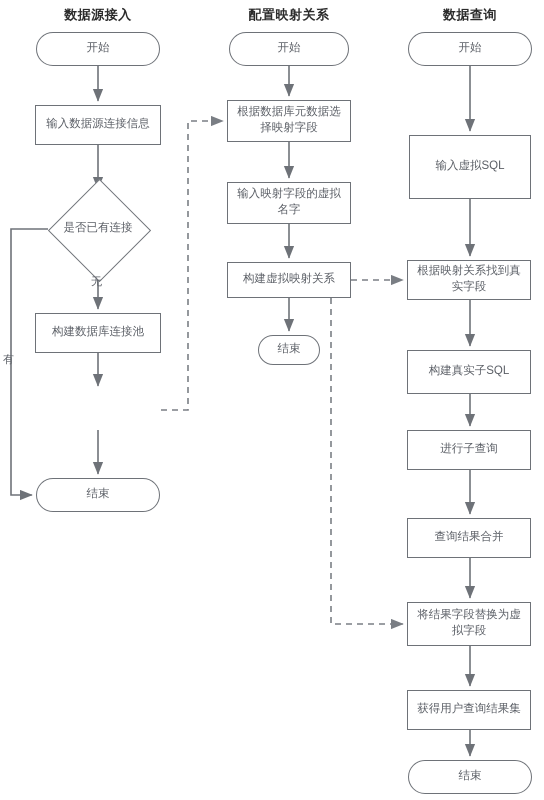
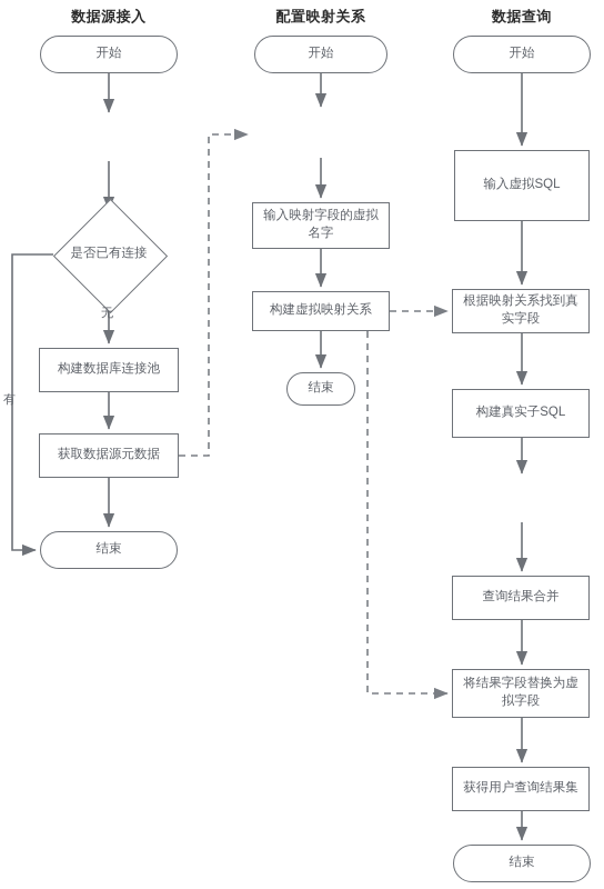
  数据源接入
  配置映射关系
  数据查询
  开始
- 输入数据源连接信息
  是否已有连接
  构建数据库连接池
+ 获取数据源元数据
  结束
  无
  有
  开始
- 根据数据库元数据选择映射字段
  输入映射字段的虚拟名字
  构建虚拟映射关系
  结束
  开始
  输入虚拟SQL
  根据映射关系找到真实字段
  构建真实子SQL
- 进行子查询
  查询结果合并
  将结果字段替换为虚拟字段
  获得用户查询结果集
  结束
